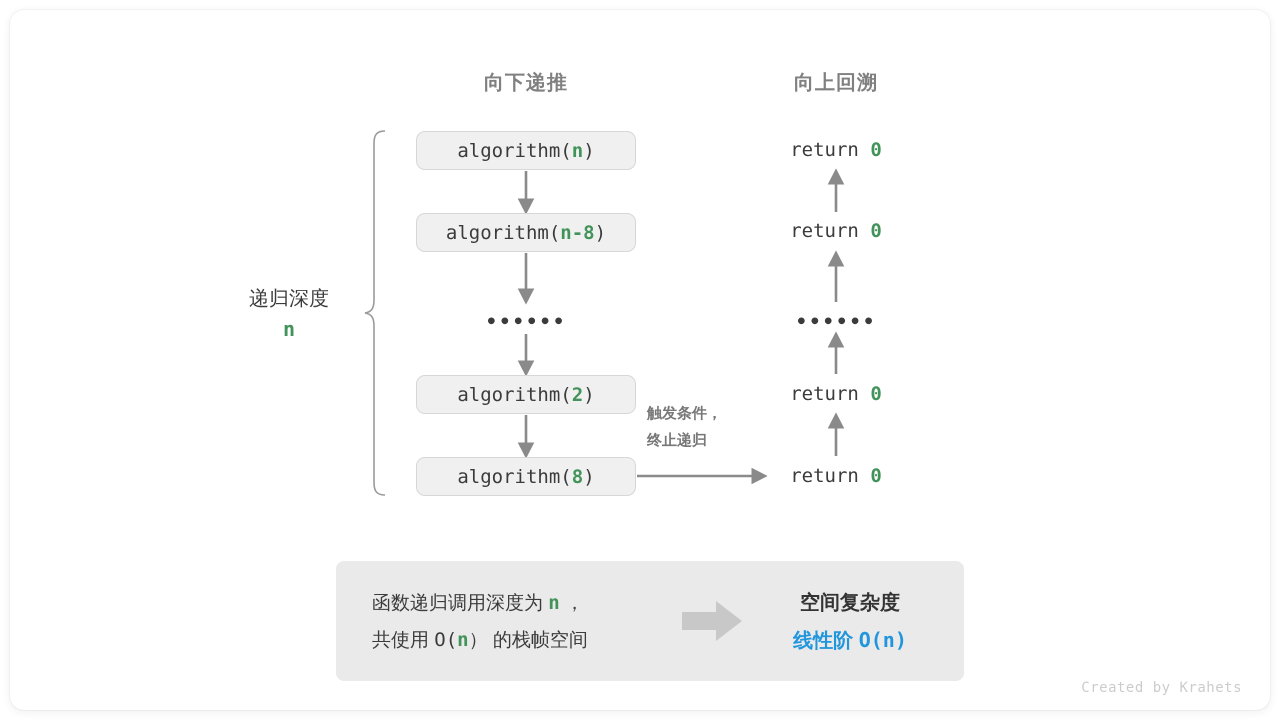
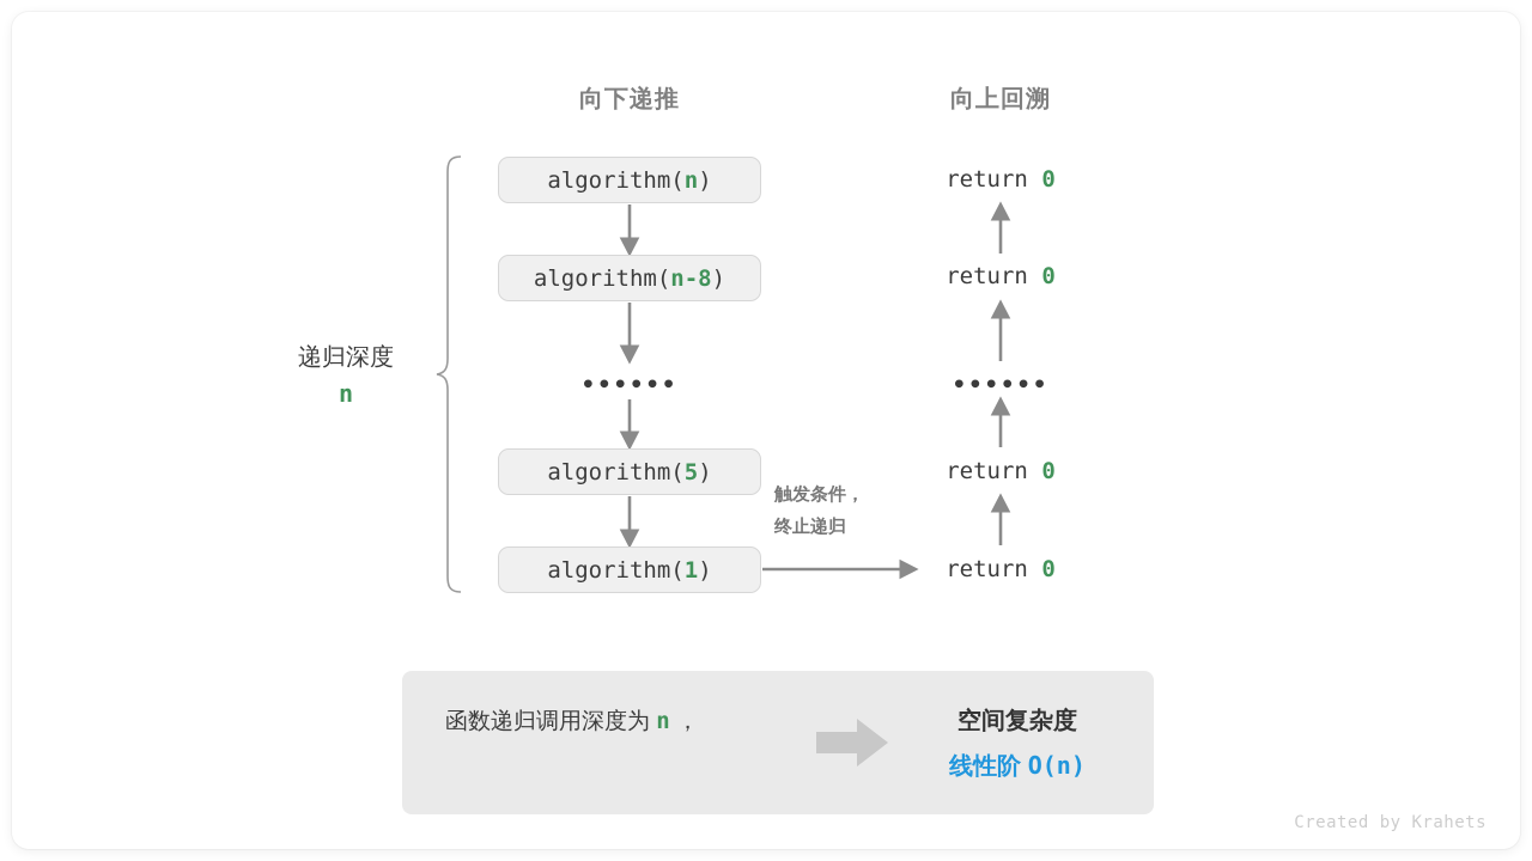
  向下递推
  向上回溯
  递归深度
  n
  algorithm(
  n
  )
  algorithm(
  n-8
  )
  ••••••
  algorithm(
- 2
+ 5
  )
  algorithm(
- 8
+ 1
  )
  return 0
  return 0
  ••••••
  return 0
  return 0
  触发条件，
  终止递归
  函数递归调用深度为 n ，
- 共使用 O(n） 的栈帧空间
  空间复杂度
  线性阶 O(n)
  Created by Krahets
